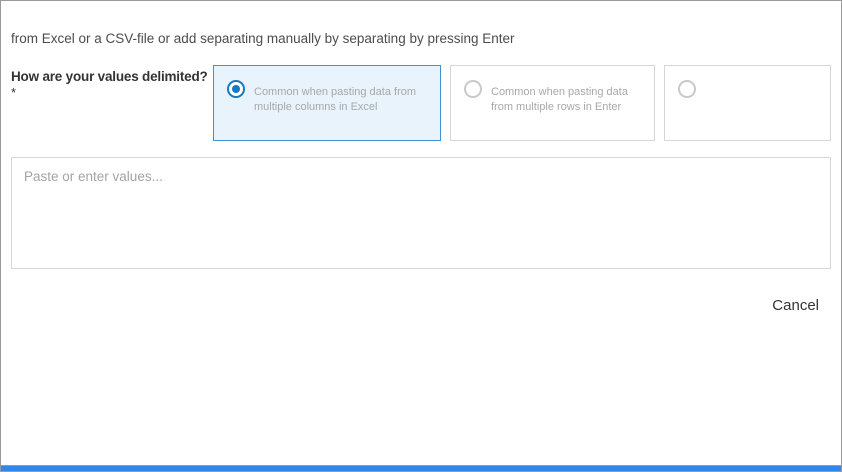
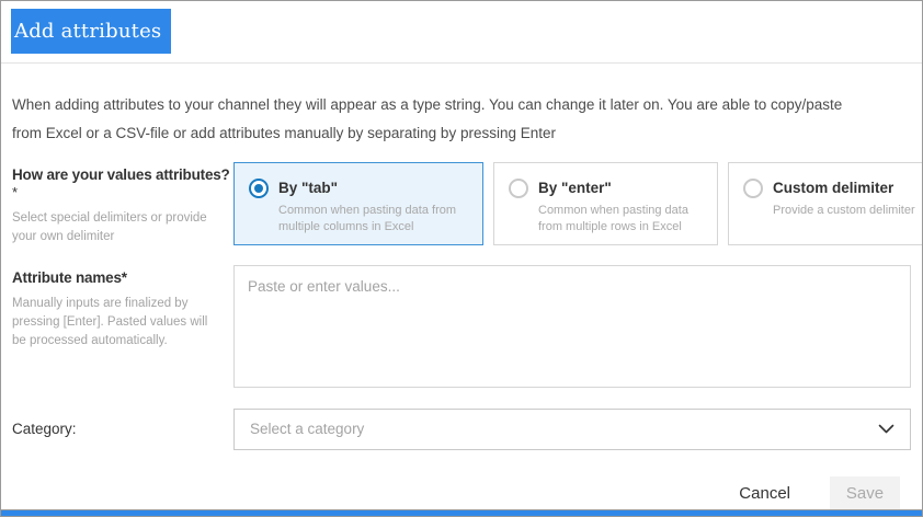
+ Add attributes
+ When adding attributes to your channel they will appear as a type string. You can change it later on. You are able to copy/paste
- from Excel or a CSV-file or add separating manually by separating by pressing Enter
+ from Excel or a CSV-file or add attributes manually by separating by pressing Enter
- How are your values delimited?
+ How are your values attributes?
  *
+ Select special delimiters or provide your own delimiter
+ By "tab"
  Common when pasting data from multiple columns in Excel
+ By "enter"
- Common when pasting data from multiple rows in Enter
+ Common when pasting data from multiple rows in Excel
+ Custom delimiter
+ Provide a custom delimiter
+ Attribute names*
+ Manually inputs are finalized by pressing [Enter]. Pasted values will be processed automatically.
  Paste or enter values...
+ Category:
+ Select a category
  Cancel
+ Save
